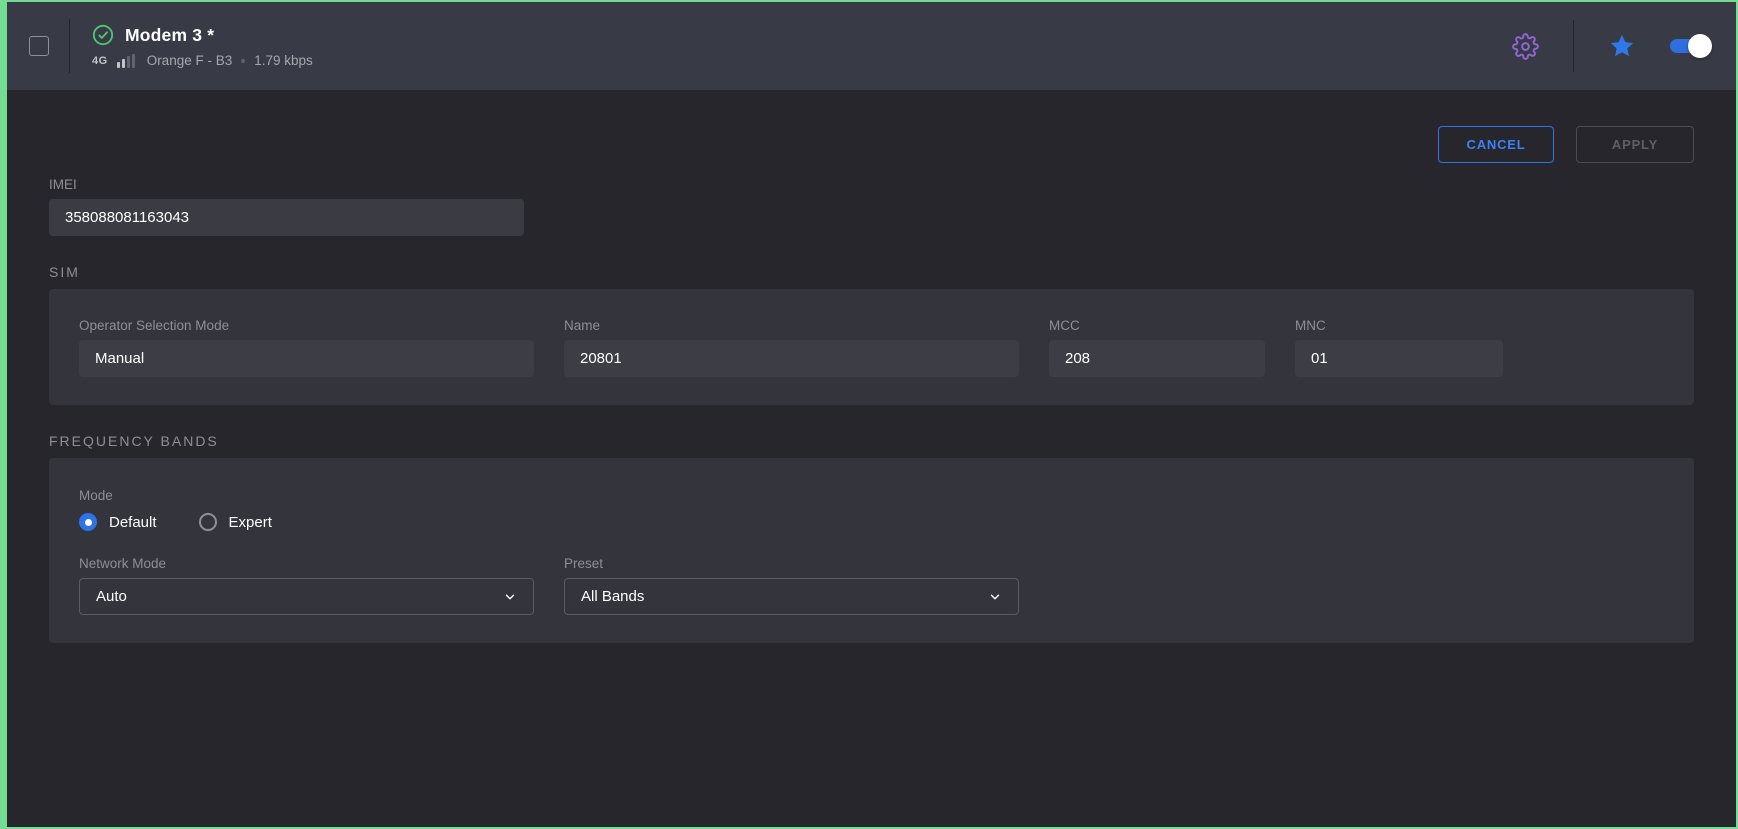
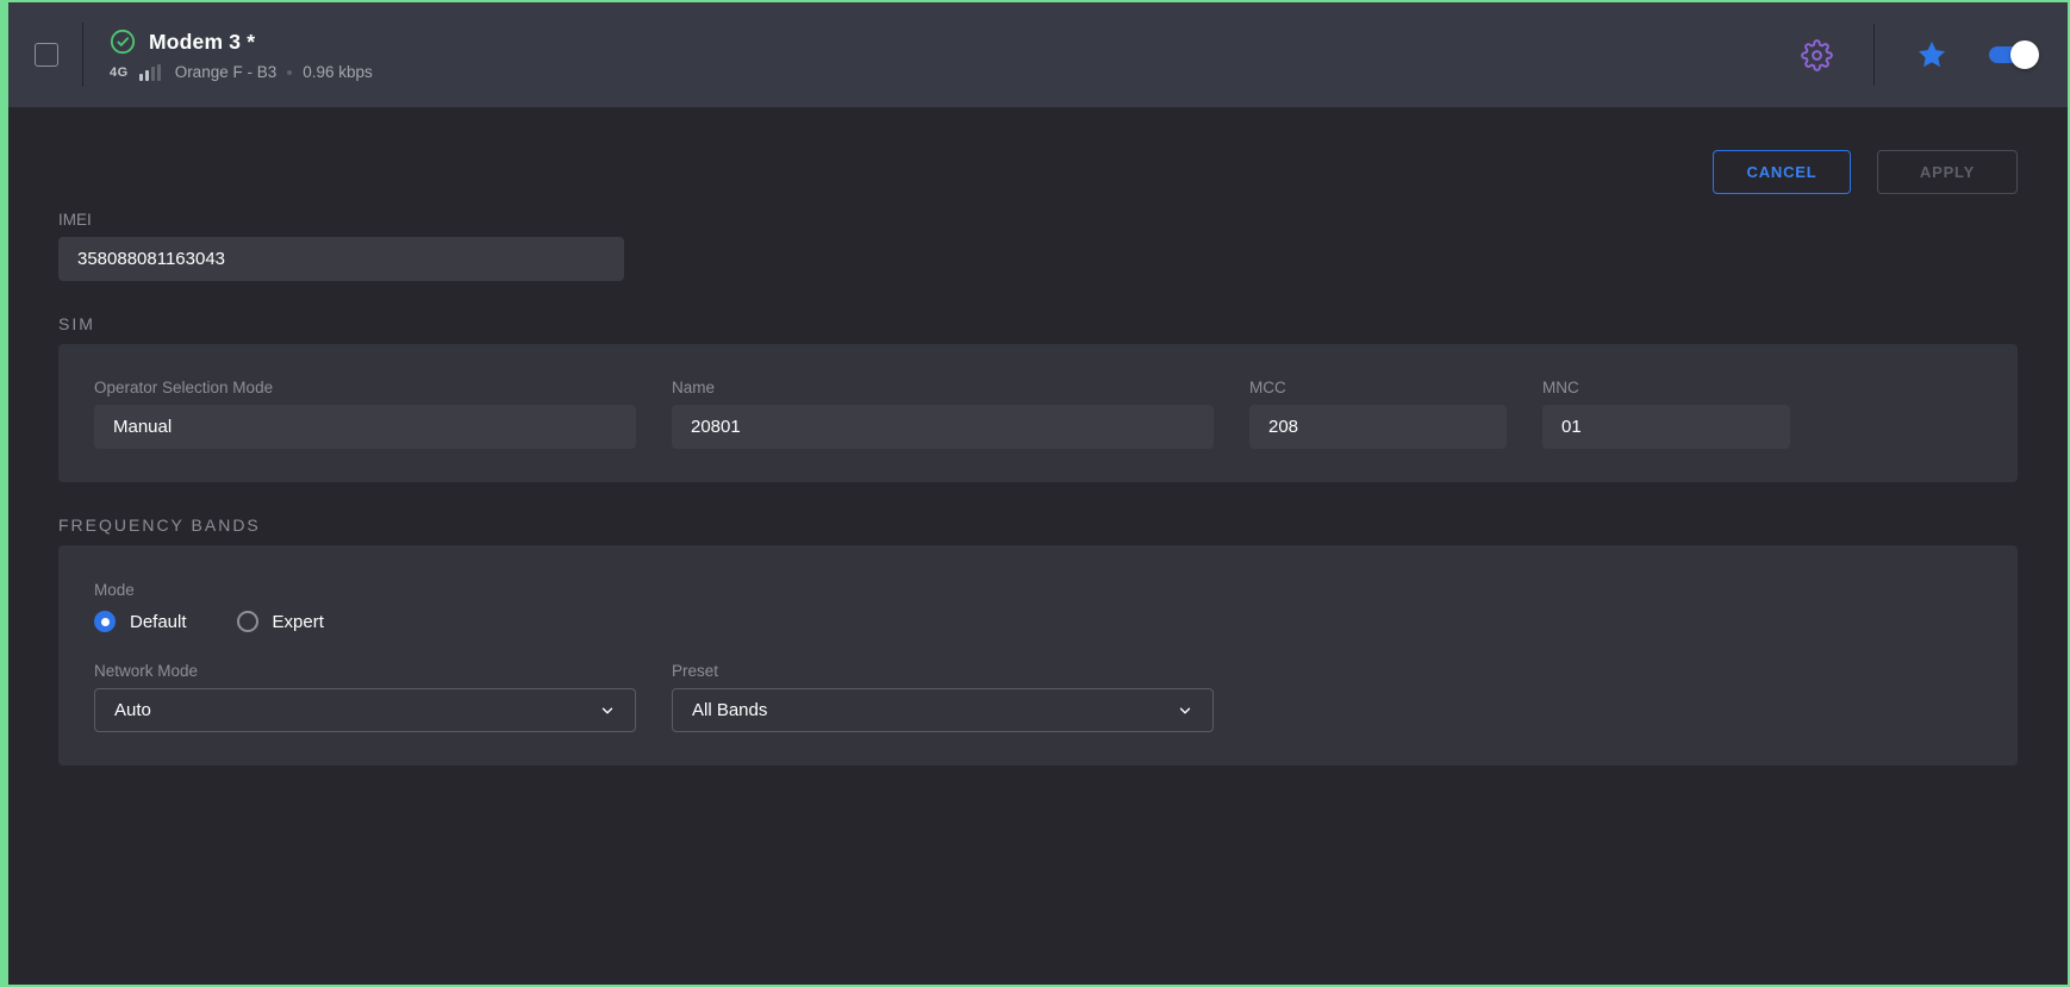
  Modem 3 *
  4G
  Orange F - B3
- 1.79 kbps
+ 0.96 kbps
  CANCEL
  APPLY
  IMEI
  358088081163043
  SIM
  Operator Selection Mode
  Manual
  Name
  20801
  MCC
  208
  MNC
  01
  FREQUENCY BANDS
  Mode
  Default
  Expert
  Network Mode
  Auto
  Preset
  All Bands
